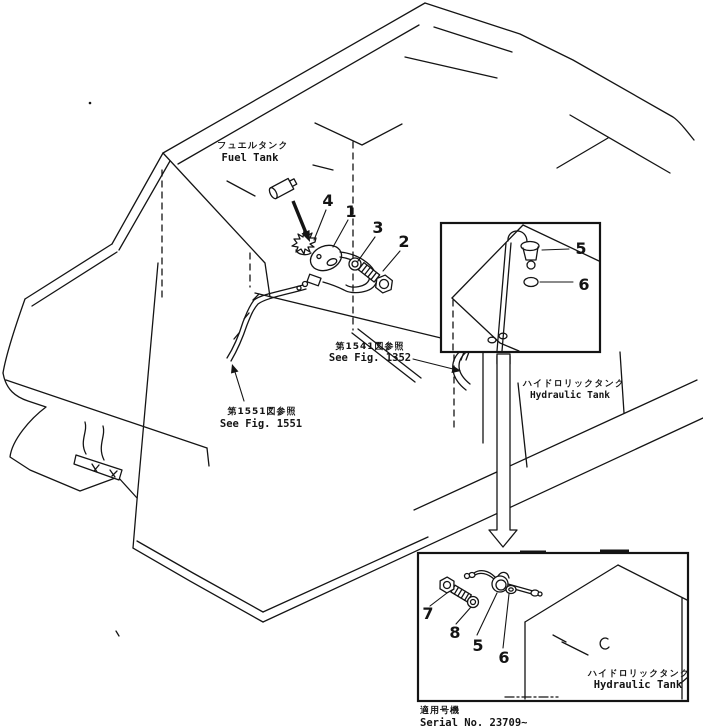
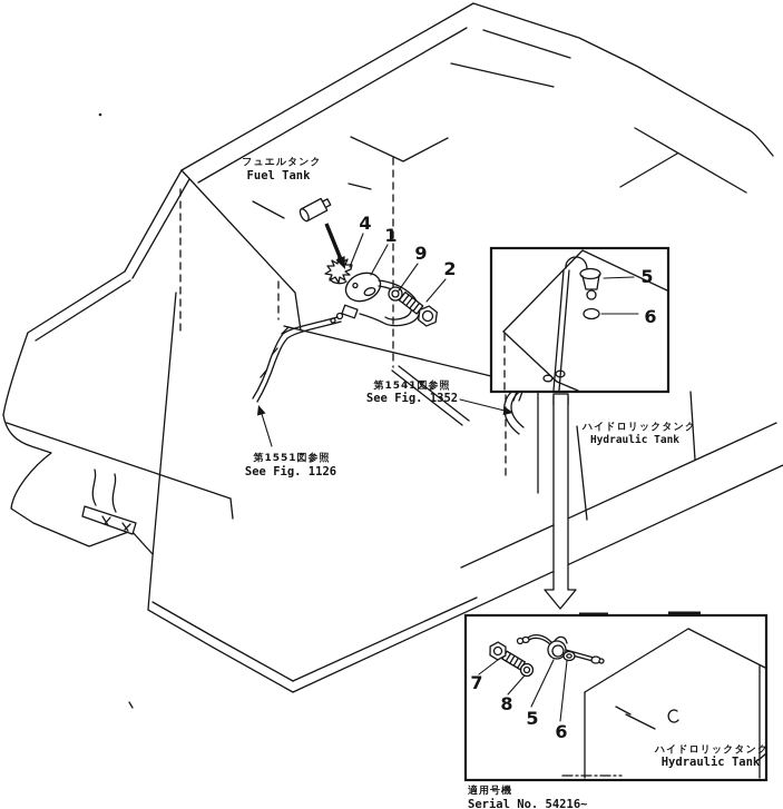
  4
  1
- 3
+ 9
  2
  5
  6
  7
  8
  5
  6
  ハイドロリックタンク
  Hydraulic Tank
  フュエルタンク
  Fuel Tank
  ハイドロリックタンク
  Hydraulic Tank
  第1541図参照
  See Fig. 1352
  第1551図参照
- See Fig. 1551
+ See Fig. 1126
  適用号機
- Serial No. 23709~
+ Serial No. 54216~
